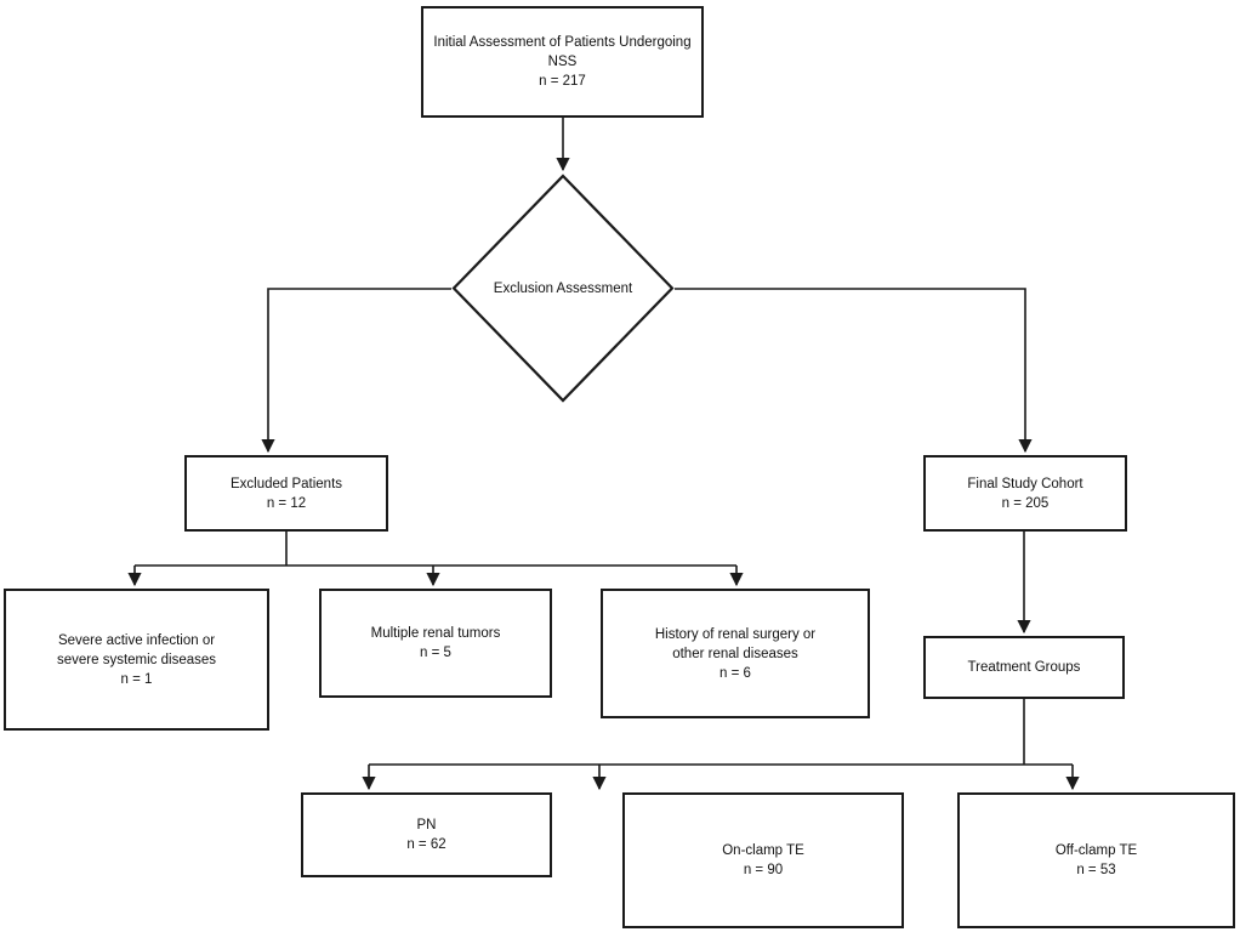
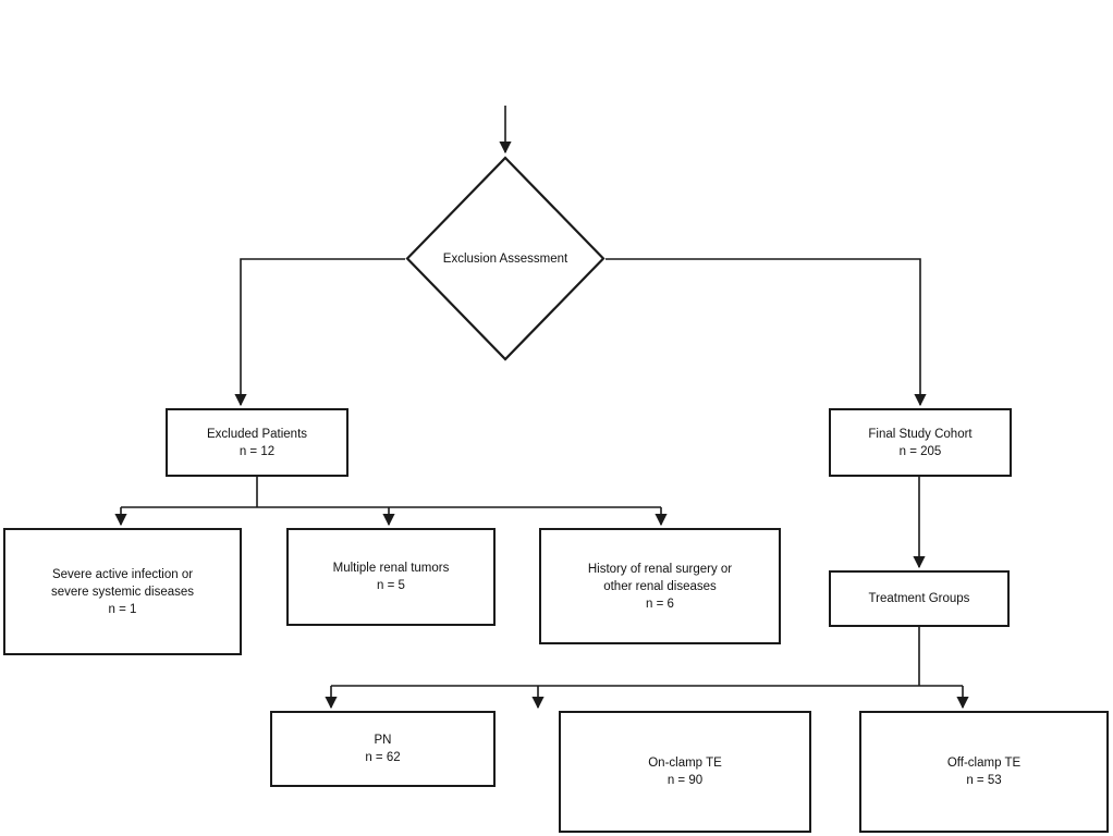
- Initial Assessment of Patients Undergoing NSS
- n = 217
  Exclusion Assessment
  Excluded Patients
  n = 12
  Final Study Cohort
  n = 205
  Severe active infection or
  severe systemic diseases
  n = 1
  Multiple renal tumors
  n = 5
  History of renal surgery or
  other renal diseases
  n = 6
  Treatment Groups
  PN
  n = 62
  On-clamp TE
  n = 90
  Off-clamp TE
  n = 53
